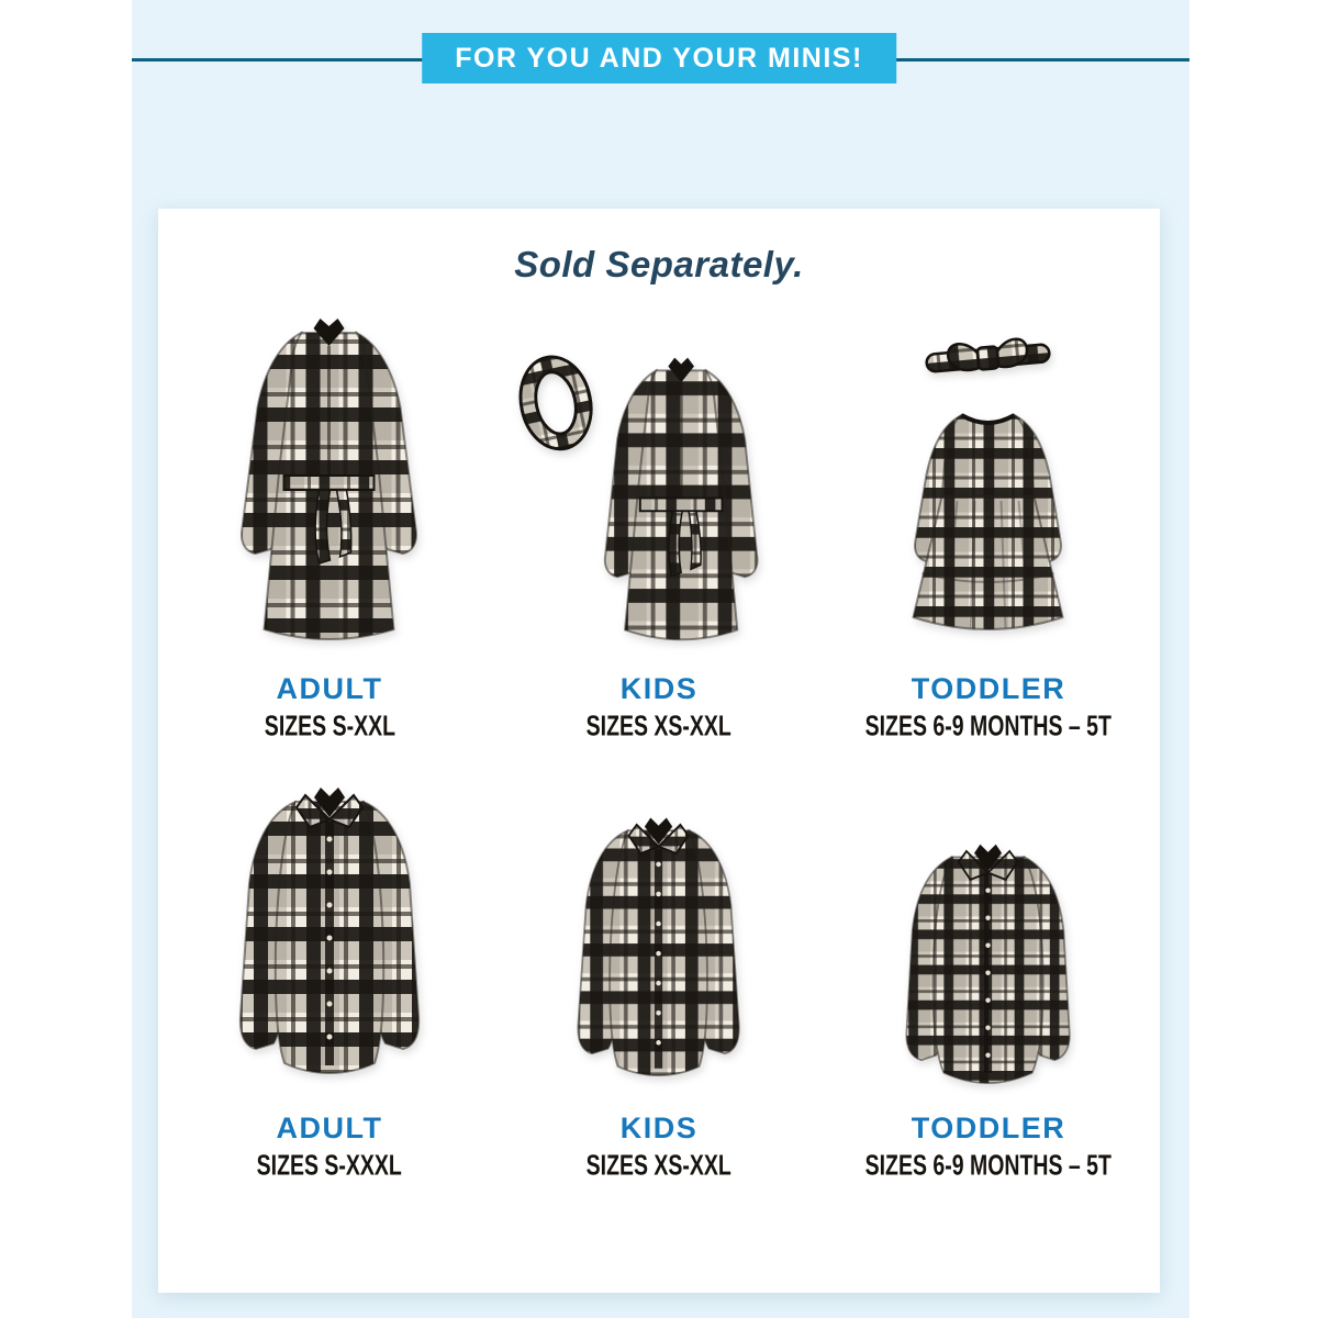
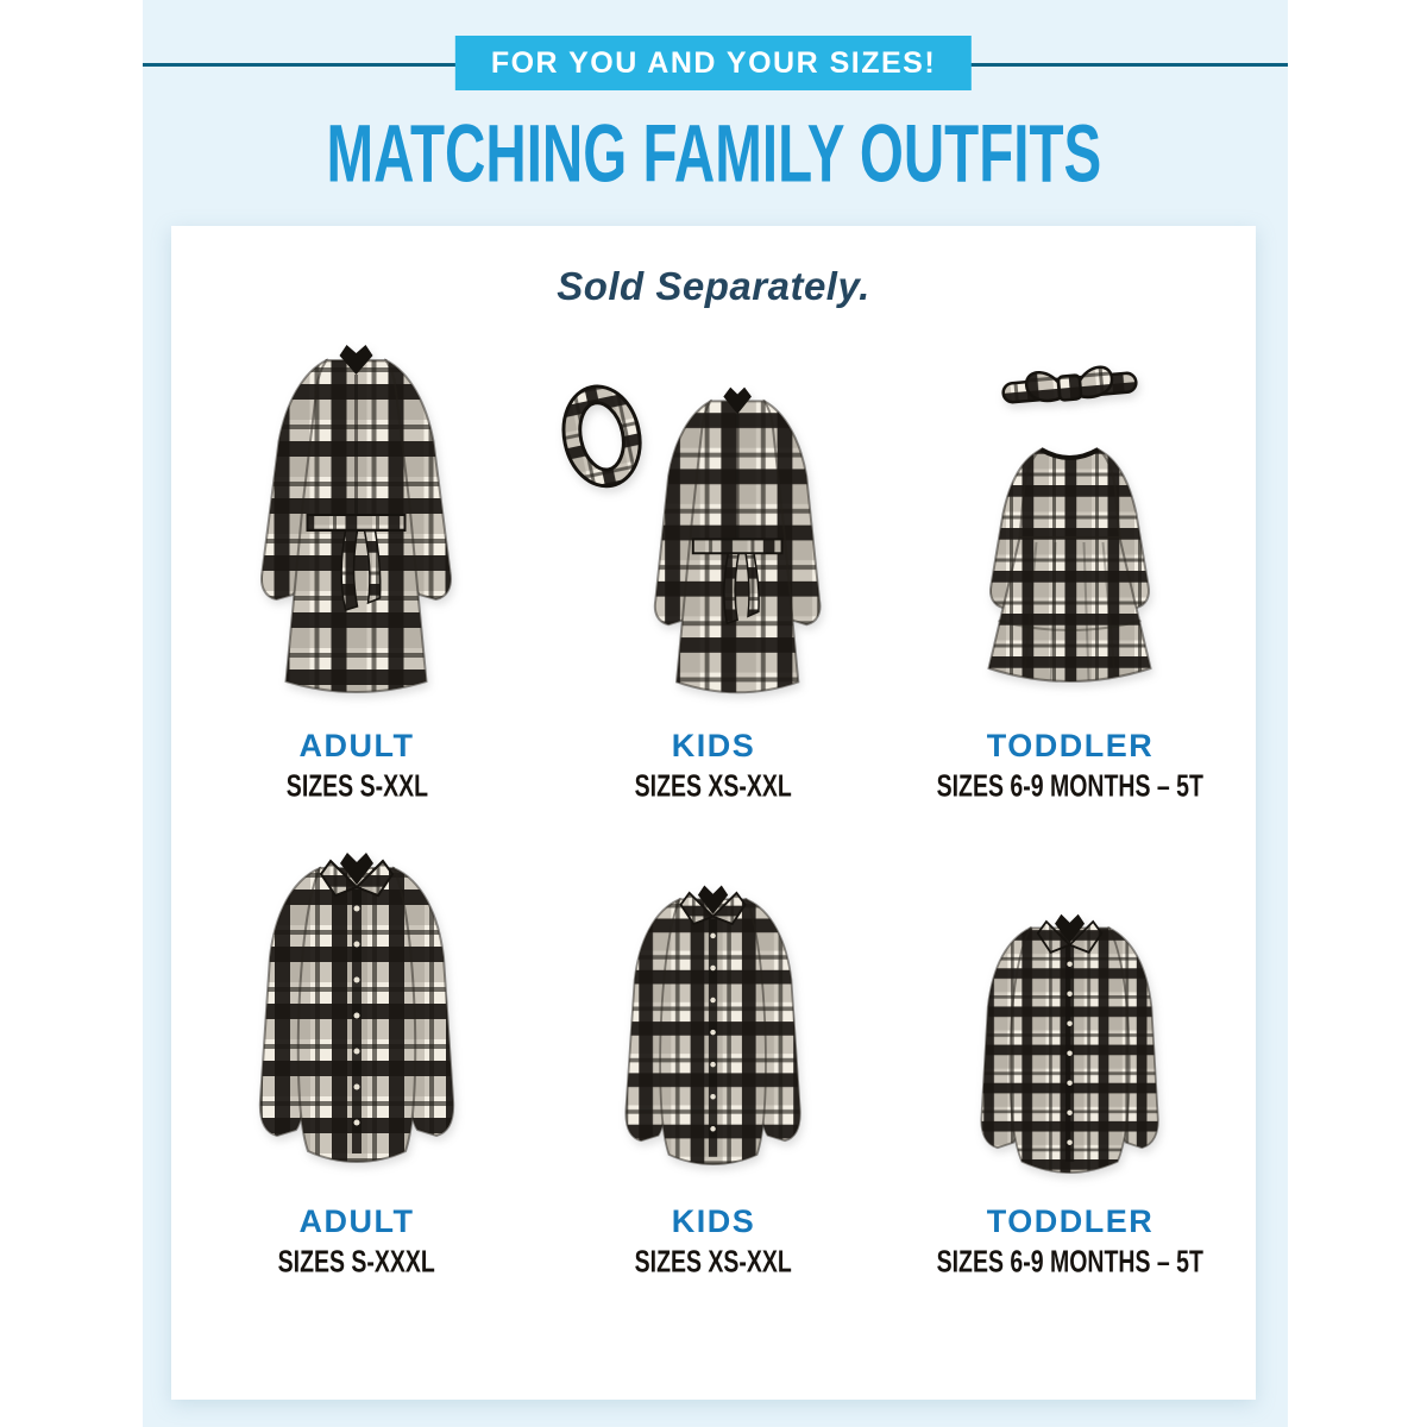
- FOR YOU AND YOUR MINIS!
+ FOR YOU AND YOUR SIZES!
+ MATCHING FAMILY OUTFITS
  Sold Separately.
  ADULT
  SIZES S-XXL
  KIDS
  SIZES XS-XXL
  TODDLER
  SIZES 6-9 MONTHS – 5T
  ADULT
  SIZES S-XXXL
  KIDS
  SIZES XS-XXL
  TODDLER
  SIZES 6-9 MONTHS – 5T
